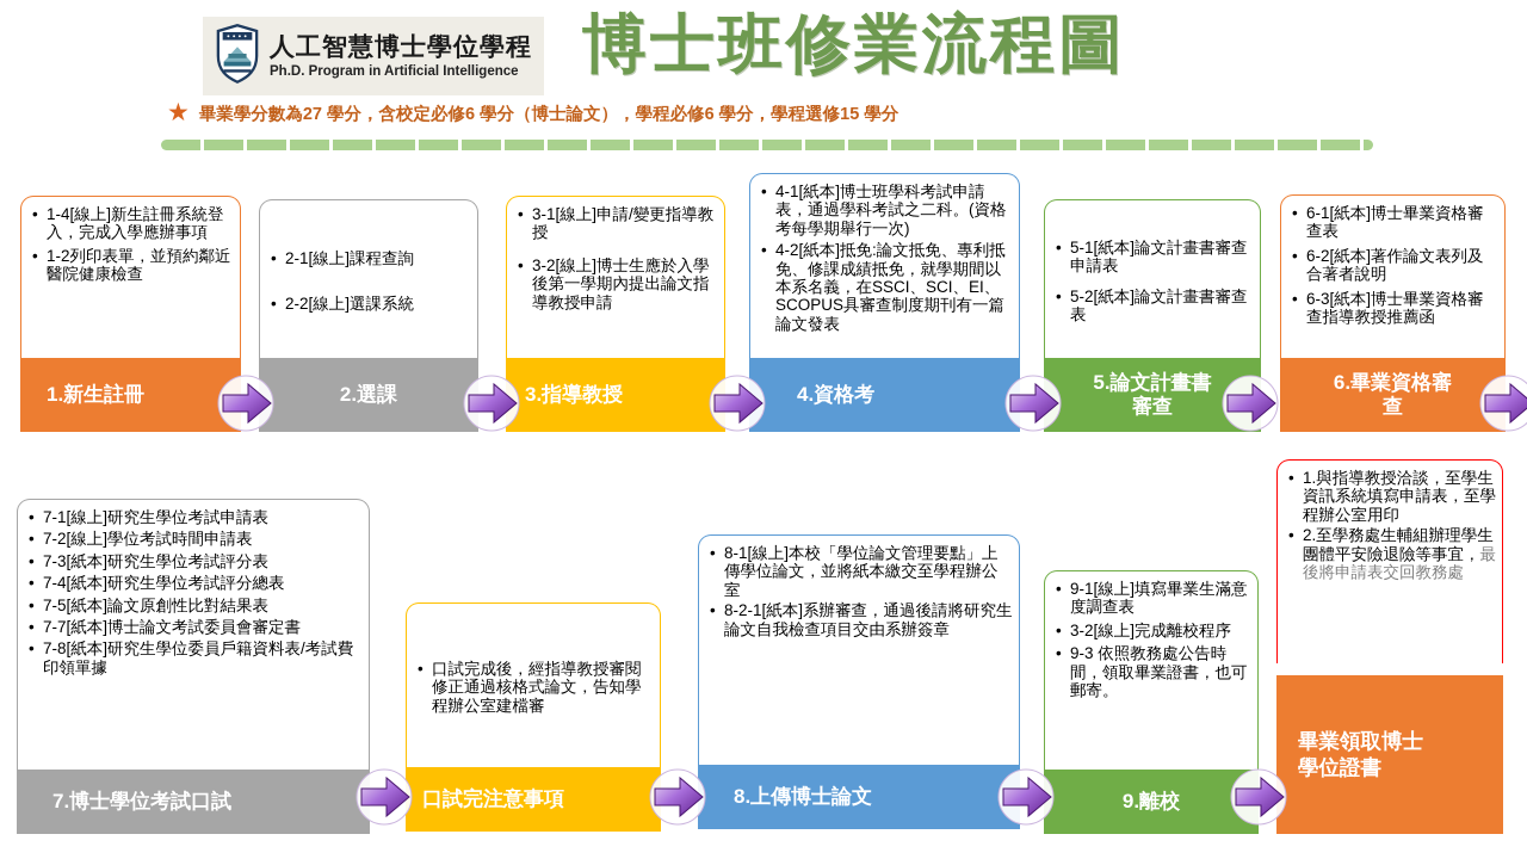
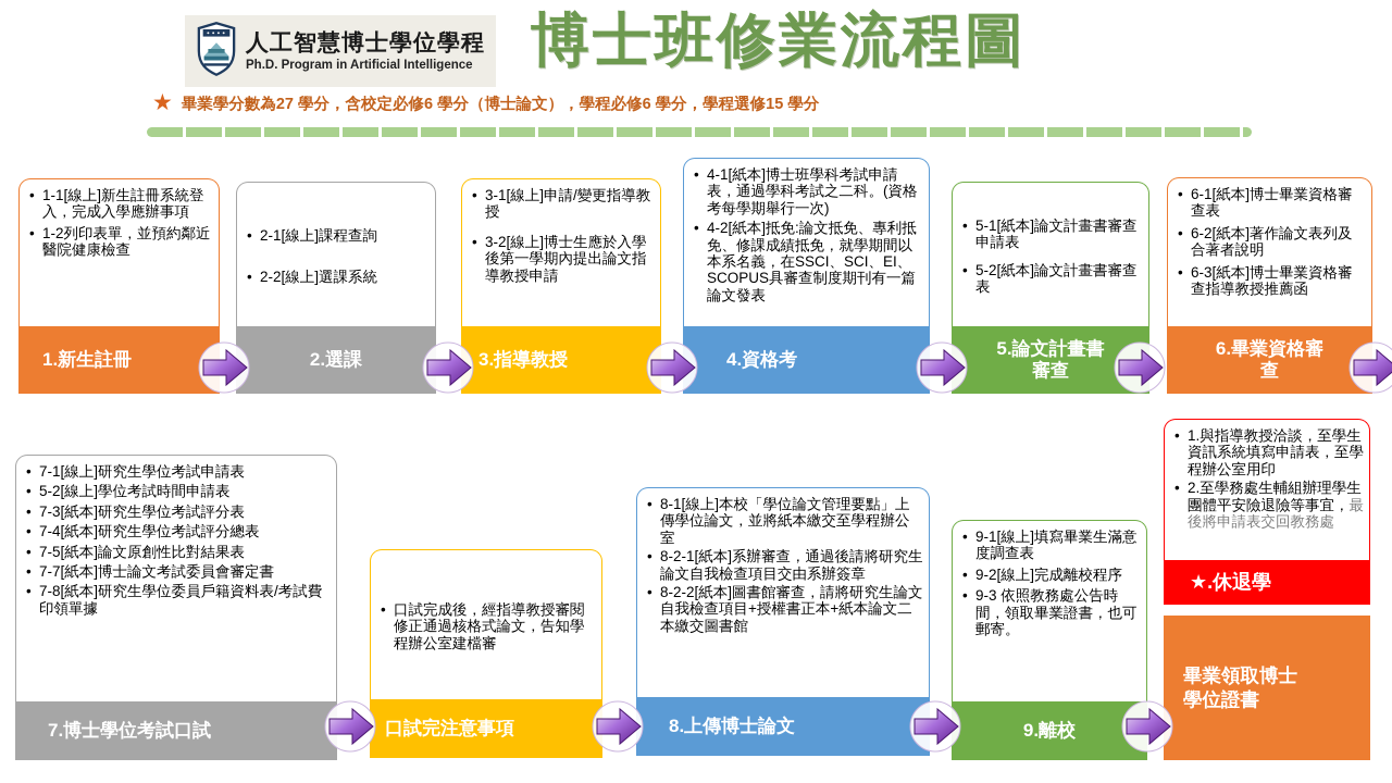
  人工智慧博士學位學程
  Ph.D. Program in Artificial Intelligence
  博士班修業流程圖
  ★
  畢業學分數為27 學分，含校定必修6 學分（博士論文），學程必修6 學分，學程選修15 學分
- 1-4[線上]新生註冊系統登入，完成入學應辦事項
+ 1-1[線上]新生註冊系統登入，完成入學應辦事項
  1-2列印表單，並預約鄰近醫院健康檢查
  1.新生註冊
  2-1[線上]課程查詢
  2-2[線上]選課系統
  2.選課
  3-1[線上]申請/變更指導教授
  3-2[線上]博士生應於入學後第一學期內提出論文指導教授申請
  3.指導教授
  4-1[紙本]博士班學科考試申請表，通過學科考試之二科。(資格考每學期舉行一次)
  4-2[紙本]抵免:論文抵免、專利抵免、修課成績抵免，就學期間以本系名義，在SSCI、SCI、EI、SCOPUS具審查制度期刊有一篇論文發表
  4.資格考
  5-1[紙本]論文計畫書審查申請表
  5-2[紙本]論文計畫書審查表
  5.論文計畫書
  審查
  6-1[紙本]博士畢業資格審查表
  6-2[紙本]著作論文表列及合著者說明
  6-3[紙本]博士畢業資格審查指導教授推薦函
  6.畢業資格審
  查
  7-1[線上]研究生學位考試申請表
- 7-2[線上]學位考試時間申請表
+ 5-2[線上]學位考試時間申請表
  7-3[紙本]研究生學位考試評分表
  7-4[紙本]研究生學位考試評分總表
  7-5[紙本]論文原創性比對結果表
  7-7[紙本]博士論文考試委員會審定書
  7-8[紙本]研究生學位委員戶籍資料表/考試費印領單據
  7.博士學位考試口試
  口試完成後，經指導教授審閱修正通過核格式論文，告知學程辦公室建檔審
  口試完注意事項
  8-1[線上]本校「學位論文管理要點」上傳學位論文，並將紙本繳交至學程辦公室
  8-2-1[紙本]系辦審查，通過後請將研究生論文自我檢查項目交由系辦簽章
+ 8-2-2[紙本]圖書館審查，請將研究生論文自我檢查項目+授權書正本+紙本論文二本繳交圖書館
  8.上傳博士論文
  9-1[線上]填寫畢業生滿意度調查表
- 3-2[線上]完成離校程序
+ 9-2[線上]完成離校程序
  9-3 依照教務處公告時間，領取畢業證書，也可郵寄。
  9.離校
  1.與指導教授洽談，至學生資訊系統填寫申請表，至學程辦公室用印
  2.至學務處生輔組辦理學生團體平安險退險等事宜，最後將申請表交回教務處
+ ★.休退學
  畢業領取博士
  學位證書
